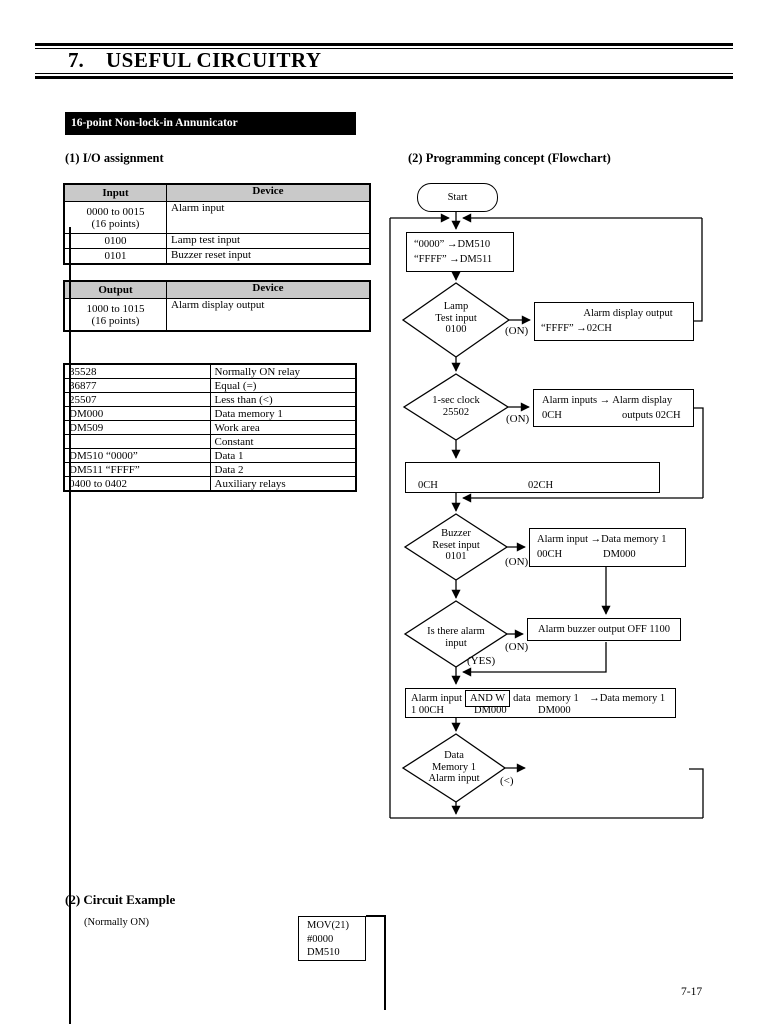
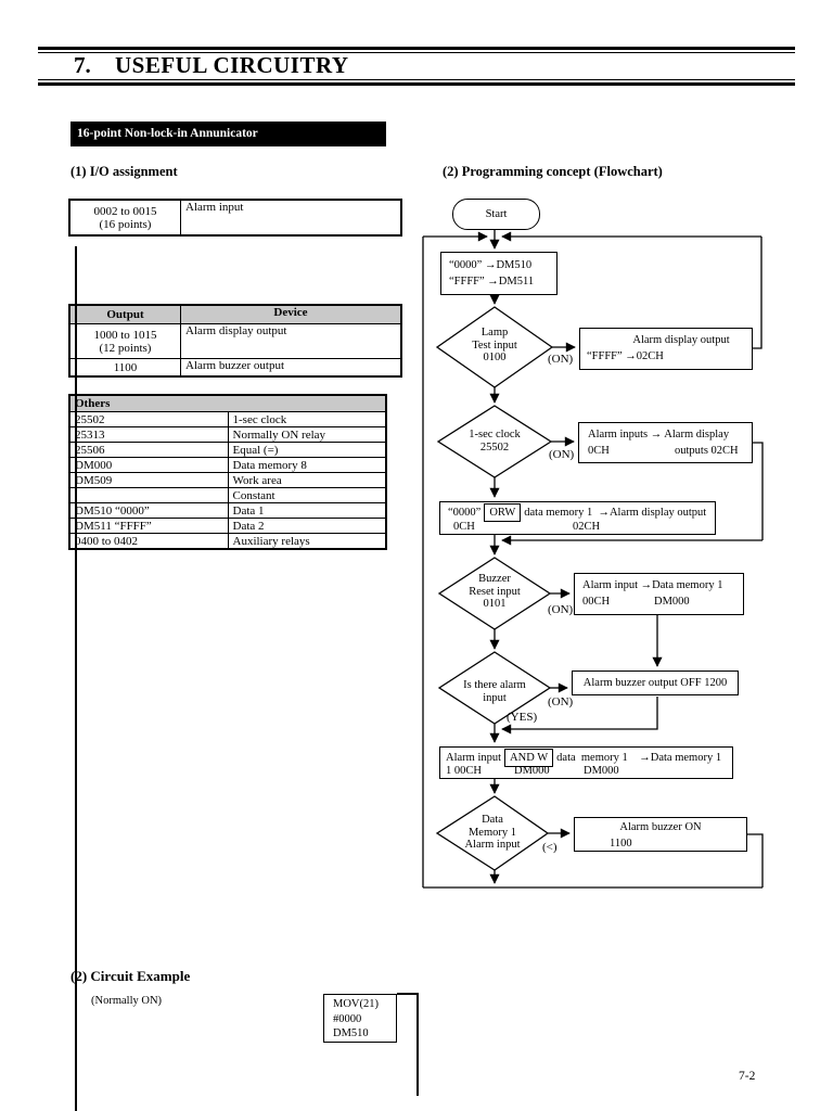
  7.
  USEFUL CIRCUITRY
  16-point Non-lock-in Annunicator
  (1) I/O assignment
  (2) Programming concept (Flowchart)
- Input	Device
- 0000 to 0015 (16 points)	Alarm input
+ 0002 to 0015 (16 points)	Alarm input
- 0100	Lamp test input
- 0101	Buzzer reset input
  Output	Device
- 1000 to 1015 (16 points)	Alarm display output
+ 1000 to 1015 (12 points)	Alarm display output
+ 1100	Alarm buzzer output
+ Others
+ 25502	1-sec clock
- 35528	Normally ON relay
+ 25313	Normally ON relay
- 36877	Equal (=)
+ 25506	Equal (=)
- 25507	Less than (<)
- DM000	Data memory 1
+ DM000	Data memory 8
  DM509	Work area
  	Constant
  DM510 “0000”	Data 1
  DM511 “FFFF”	Data 2
  0400 to 0402	Auxiliary relays
  Start
  “0000” →DM510
  “FFFF” →DM511
  Lamp
  Test input
  0100
  (ON)
  Alarm display output
  “FFFF” →02CH
  1-sec clock
  25502
  (ON)
  Alarm inputs → Alarm display
  0CH
  outputs 02CH
+ “0000”
+ ORW
+ data memory 1 →Alarm display output
  0CH
  02CH
  Buzzer
  Reset input
  0101
  (ON)
  Alarm input →Data memory 1
  00CH
  DM000
  Is there alarm
  input
  (ON)
- Alarm buzzer output OFF 1100
+ Alarm buzzer output OFF 1200
  (YES)
  Alarm input
  AND W
  data memory 1 →Data memory 1
  1 00CH
  DM000
  DM000
  Data
  Memory 1
  Alarm input
  (<)
+ Alarm buzzer ON
+ 1100
  (2) Circuit Example
  (Normally ON)
  MOV(21)
  #0000
  DM510
- 7-17
+ 7-2
